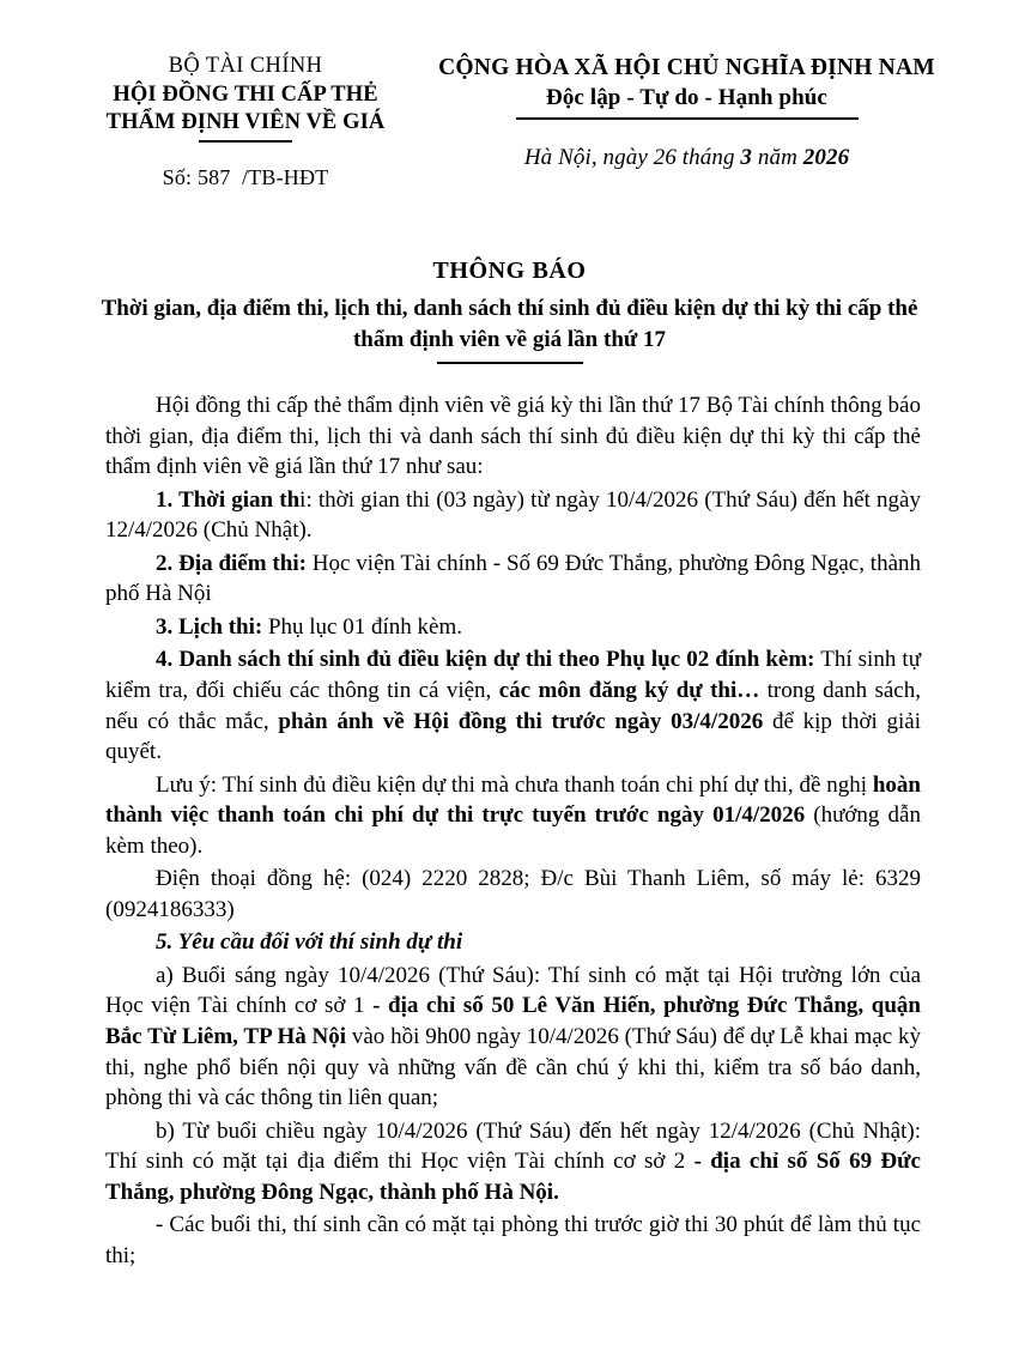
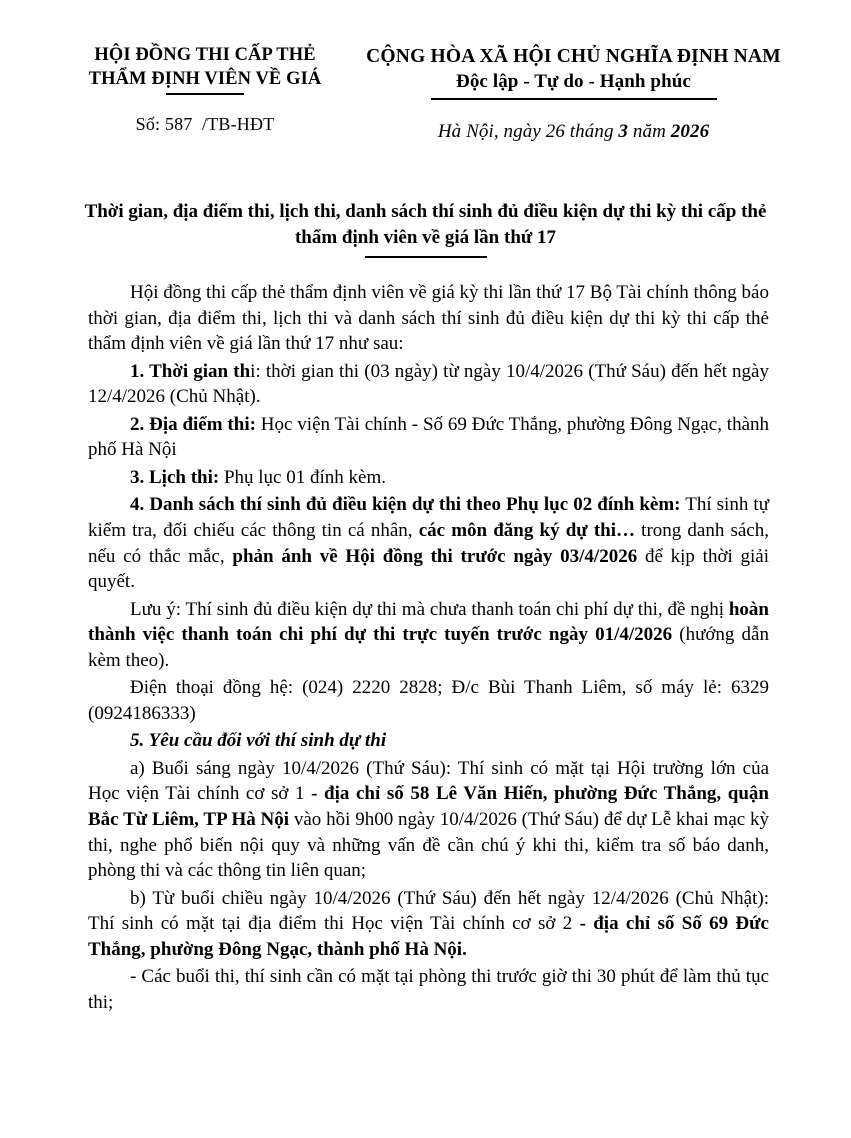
- BỘ TÀI CHÍNH
  HỘI ĐỒNG THI CẤP THẺ
  THẨM ĐỊNH VIÊN VỀ GIÁ
  Số: 587 /TB-HĐT
  CỘNG HÒA XÃ HỘI CHỦ NGHĨA ĐỊNH NAM
  Độc lập - Tự do - Hạnh phúc
  Hà Nội, ngày 26 tháng 3 năm 2026
- THÔNG BÁO
  Thời gian, địa điểm thi, lịch thi, danh sách thí sinh đủ điều kiện dự thi kỳ thi cấp thẻ thẩm định viên về giá lần thứ 17
  Hội đồng thi cấp thẻ thẩm định viên về giá kỳ thi lần thứ 17 Bộ Tài chính thông báo thời gian, địa điểm thi, lịch thi và danh sách thí sinh đủ điều kiện dự thi kỳ thi cấp thẻ thẩm định viên về giá lần thứ 17 như sau:
  1. Thời gian thi: thời gian thi (03 ngày) từ ngày 10/4/2026 (Thứ Sáu) đến hết ngày 12/4/2026 (Chủ Nhật).
  2. Địa điểm thi: Học viện Tài chính - Số 69 Đức Thắng, phường Đông Ngạc, thành phố Hà Nội
  3. Lịch thi: Phụ lục 01 đính kèm.
- 4. Danh sách thí sinh đủ điều kiện dự thi theo Phụ lục 02 đính kèm: Thí sinh tự kiểm tra, đối chiếu các thông tin cá viện, các môn đăng ký dự thi… trong danh sách, nếu có thắc mắc, phản ánh về Hội đồng thi trước ngày 03/4/2026 để kịp thời giải quyết.
+ 4. Danh sách thí sinh đủ điều kiện dự thi theo Phụ lục 02 đính kèm: Thí sinh tự kiểm tra, đối chiếu các thông tin cá nhân, các môn đăng ký dự thi… trong danh sách, nếu có thắc mắc, phản ánh về Hội đồng thi trước ngày 03/4/2026 để kịp thời giải quyết.
  Lưu ý: Thí sinh đủ điều kiện dự thi mà chưa thanh toán chi phí dự thi, đề nghị hoàn thành việc thanh toán chi phí dự thi trực tuyến trước ngày 01/4/2026 (hướng dẫn kèm theo).
  Điện thoại đồng hệ: (024) 2220 2828; Đ/c Bùi Thanh Liêm, số máy lẻ: 6329 (0924186333)
  5. Yêu cầu đối với thí sinh dự thi
- a) Buổi sáng ngày 10/4/2026 (Thứ Sáu): Thí sinh có mặt tại Hội trường lớn của Học viện Tài chính cơ sở 1 - địa chỉ số 50 Lê Văn Hiến, phường Đức Thắng, quận Bắc Từ Liêm, TP Hà Nội vào hồi 9h00 ngày 10/4/2026 (Thứ Sáu) để dự Lễ khai mạc kỳ thi, nghe phổ biến nội quy và những vấn đề cần chú ý khi thi, kiểm tra số báo danh, phòng thi và các thông tin liên quan;
+ a) Buổi sáng ngày 10/4/2026 (Thứ Sáu): Thí sinh có mặt tại Hội trường lớn của Học viện Tài chính cơ sở 1 - địa chỉ số 58 Lê Văn Hiến, phường Đức Thắng, quận Bắc Từ Liêm, TP Hà Nội vào hồi 9h00 ngày 10/4/2026 (Thứ Sáu) để dự Lễ khai mạc kỳ thi, nghe phổ biến nội quy và những vấn đề cần chú ý khi thi, kiểm tra số báo danh, phòng thi và các thông tin liên quan;
  b) Từ buổi chiều ngày 10/4/2026 (Thứ Sáu) đến hết ngày 12/4/2026 (Chủ Nhật): Thí sinh có mặt tại địa điểm thi Học viện Tài chính cơ sở 2 - địa chỉ số Số 69 Đức Thắng, phường Đông Ngạc, thành phố Hà Nội.
  - Các buổi thi, thí sinh cần có mặt tại phòng thi trước giờ thi 30 phút để làm thủ tục thi;
